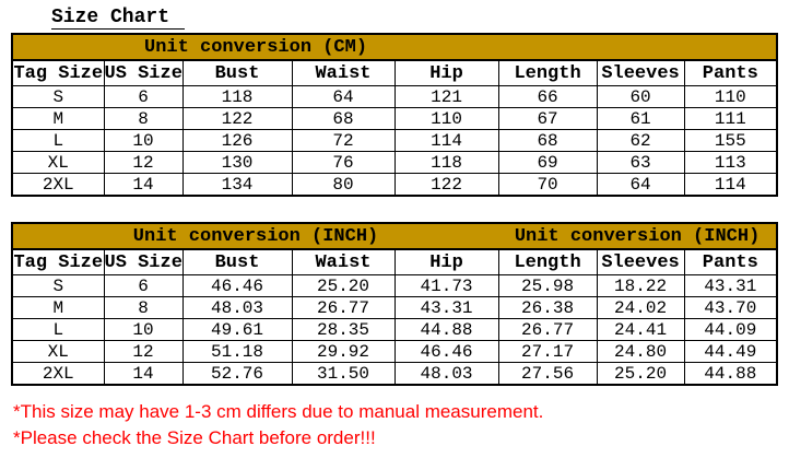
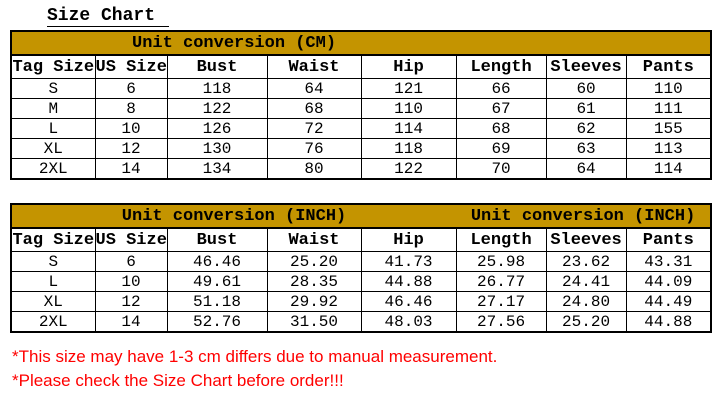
  Size Chart
  Unit conversion (CM)
  Tag Size	US Size	Bust	Waist	Hip	Length	Sleeves	Pants
  S	6	118	64	121	66	60	110
  M	8	122	68	110	67	61	111
  L	10	126	72	114	68	62	155
  XL	12	130	76	118	69	63	113
  2XL	14	134	80	122	70	64	114
  Unit conversion (INCH)	Unit conversion (INCH)
  Tag Size	US Size	Bust	Waist	Hip	Length	Sleeves	Pants
- S	6	46.46	25.20	41.73	25.98	18.22	43.31
+ S	6	46.46	25.20	41.73	25.98	23.62	43.31
- M	8	48.03	26.77	43.31	26.38	24.02	43.70
  L	10	49.61	28.35	44.88	26.77	24.41	44.09
  XL	12	51.18	29.92	46.46	27.17	24.80	44.49
  2XL	14	52.76	31.50	48.03	27.56	25.20	44.88
  *This size may have 1-3 cm differs due to manual measurement.
  *Please check the Size Chart before order!!!
